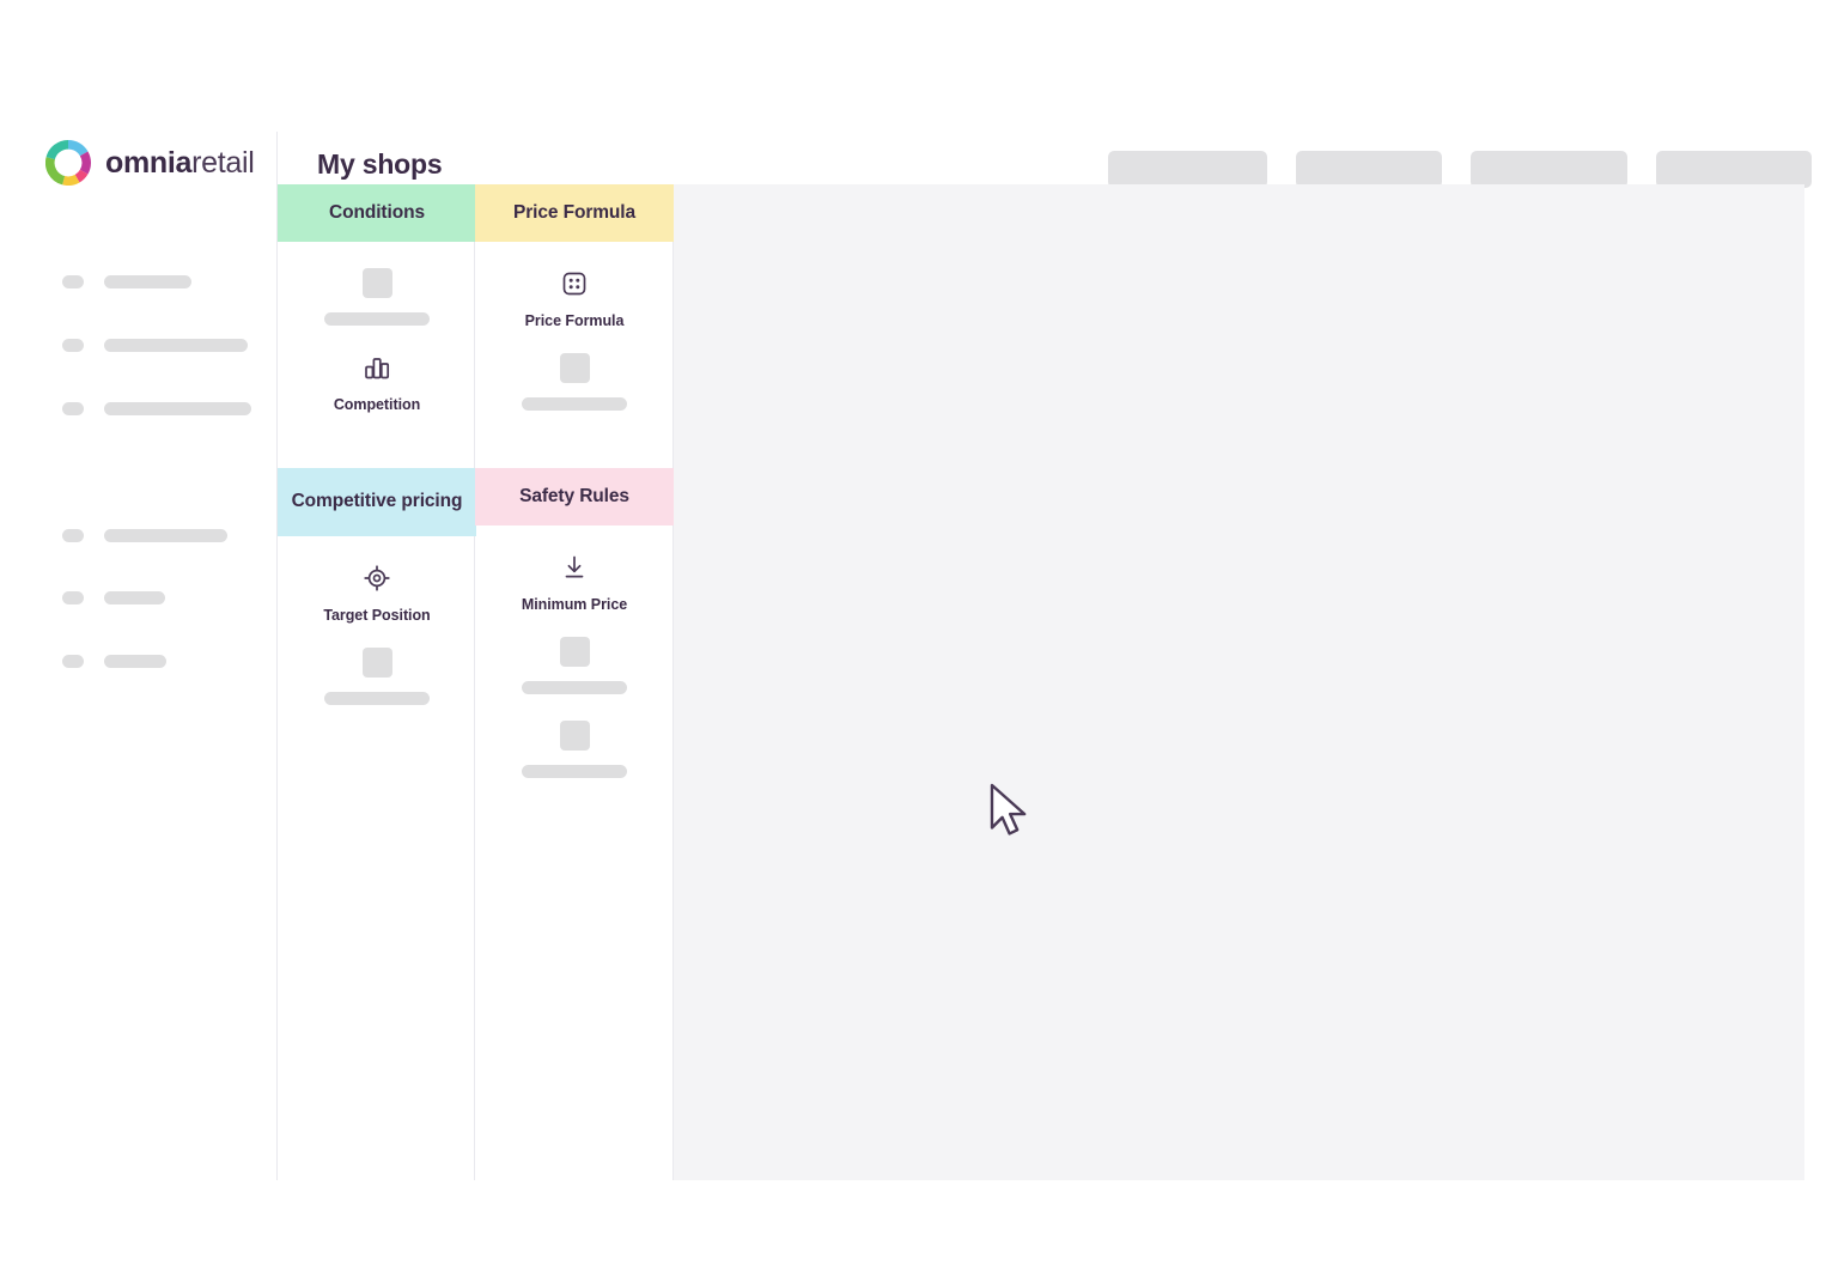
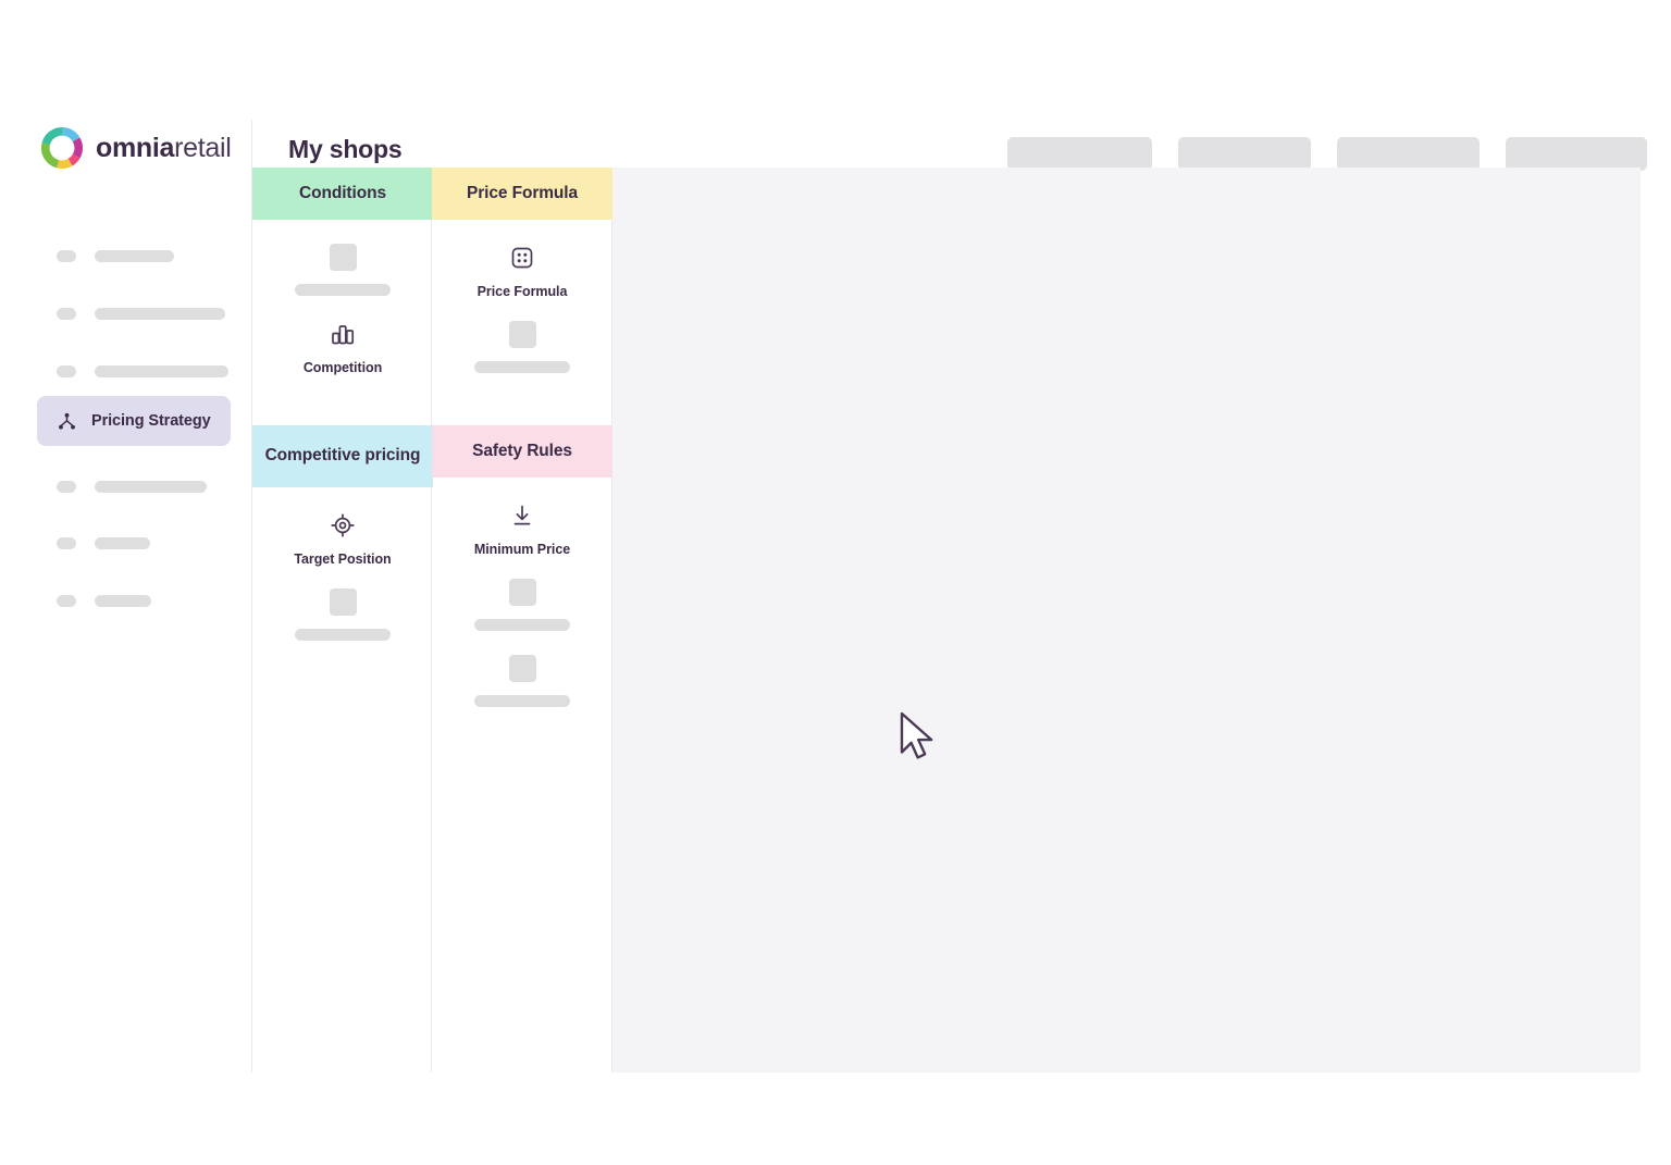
  omniaretail
  My shops
+ Pricing Strategy
  Conditions
  Competition
  Price Formula
  Price Formula
  Competitive pricing
  Target Position
  Safety Rules
  Minimum Price
